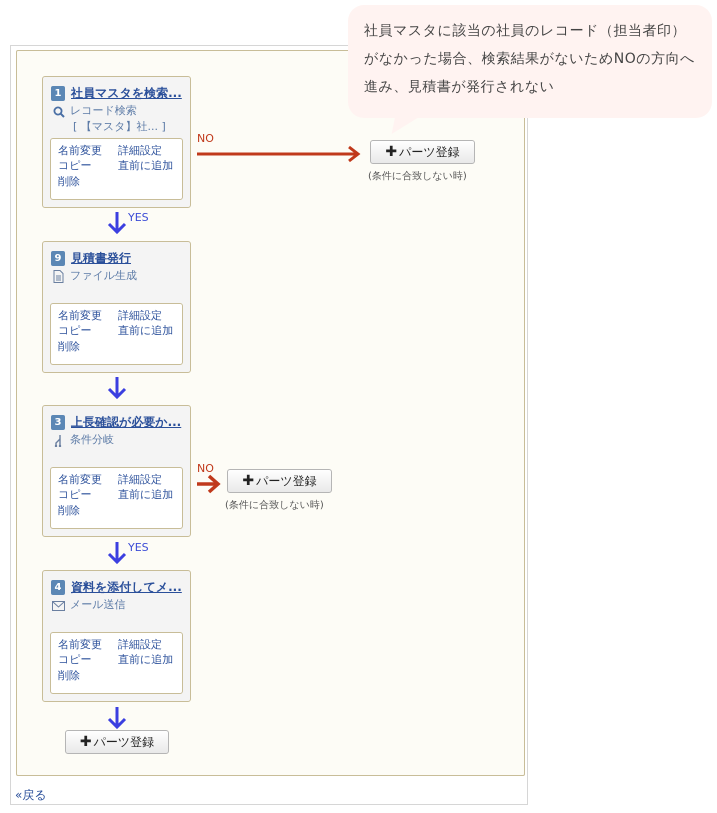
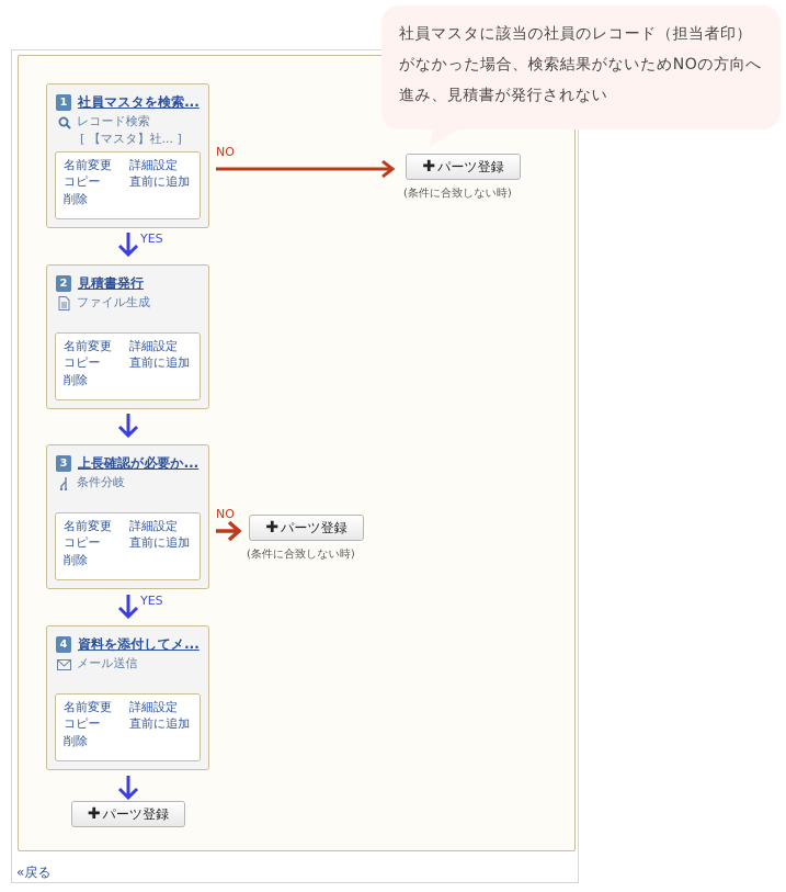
  1
  社員マスタを検索...
  レコード検索
  [ 【マスタ】社... ]
  名前変更
  詳細設定
  コピー
  直前に追加
  削除
  NO
  ✚
  パーツ登録
  (条件に合致しない時)
  YES
- 9
+ 2
  見積書発行
  ファイル生成
  名前変更
  詳細設定
  コピー
  直前に追加
  削除
  3
  上長確認が必要か...
  条件分岐
  名前変更
  詳細設定
  コピー
  直前に追加
  削除
  NO
  ✚
  パーツ登録
  (条件に合致しない時)
  YES
  4
  資料を添付してメ...
  メール送信
  名前変更
  詳細設定
  コピー
  直前に追加
  削除
  ✚
  パーツ登録
  «戻る
  社員マスタに該当の社員のレコード（担当者印）がなかった場合、検索結果がないためNOの方向へ進み、見積書が発行されない
